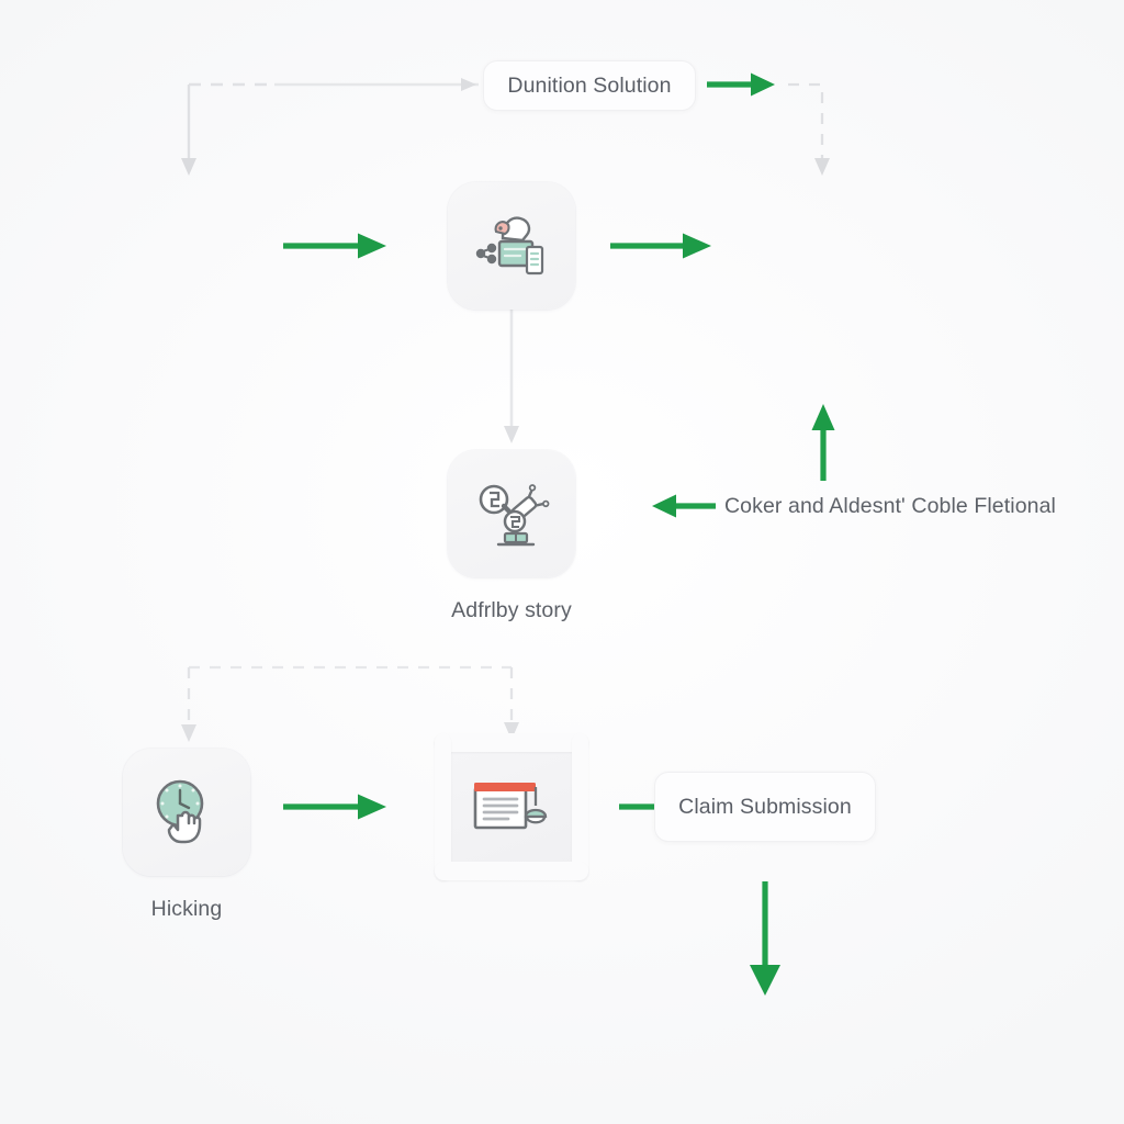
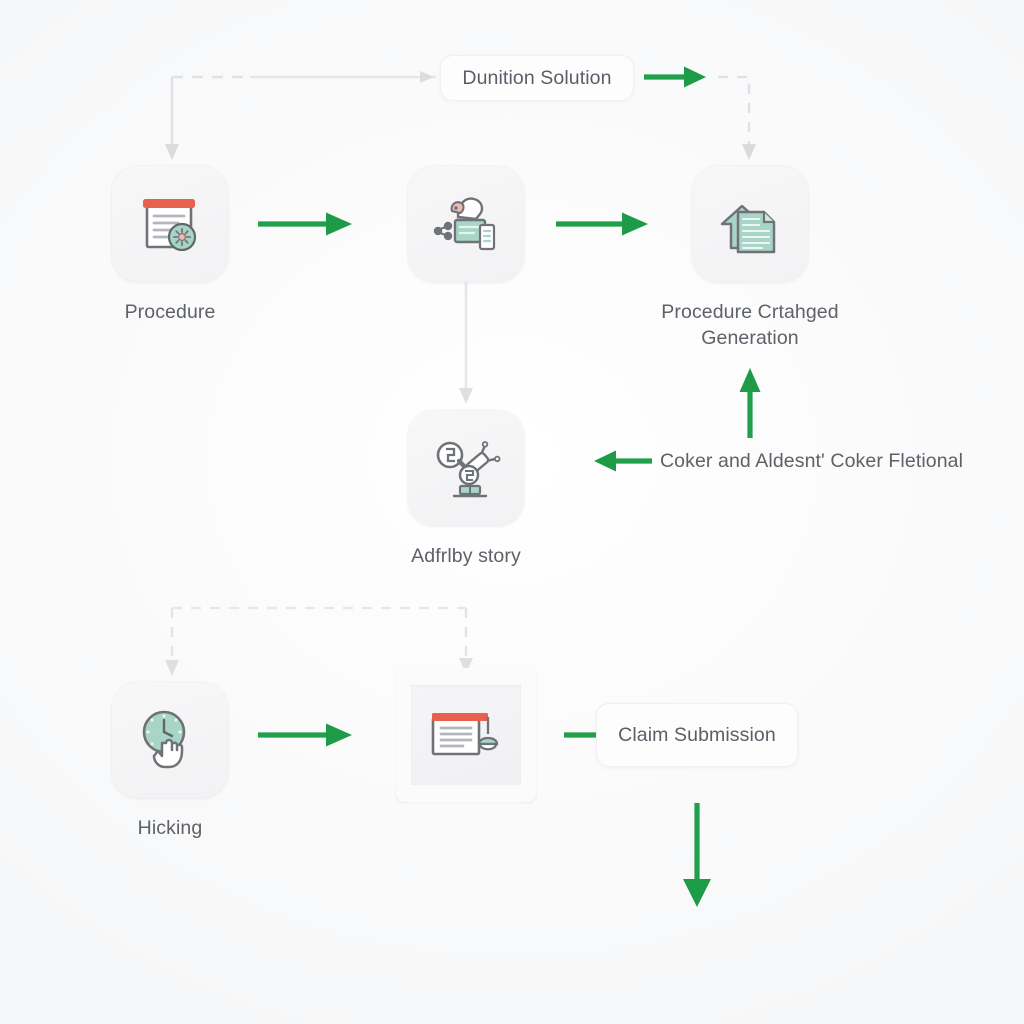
+ Procedure
+ Procedure Crtahged
+ Generation
  Adfrlby story
  Hicking
  Dunition Solution
  Claim Submission
- Coker and Aldesnt' Coble Fletional
+ Coker and Aldesnt' Coker Fletional
